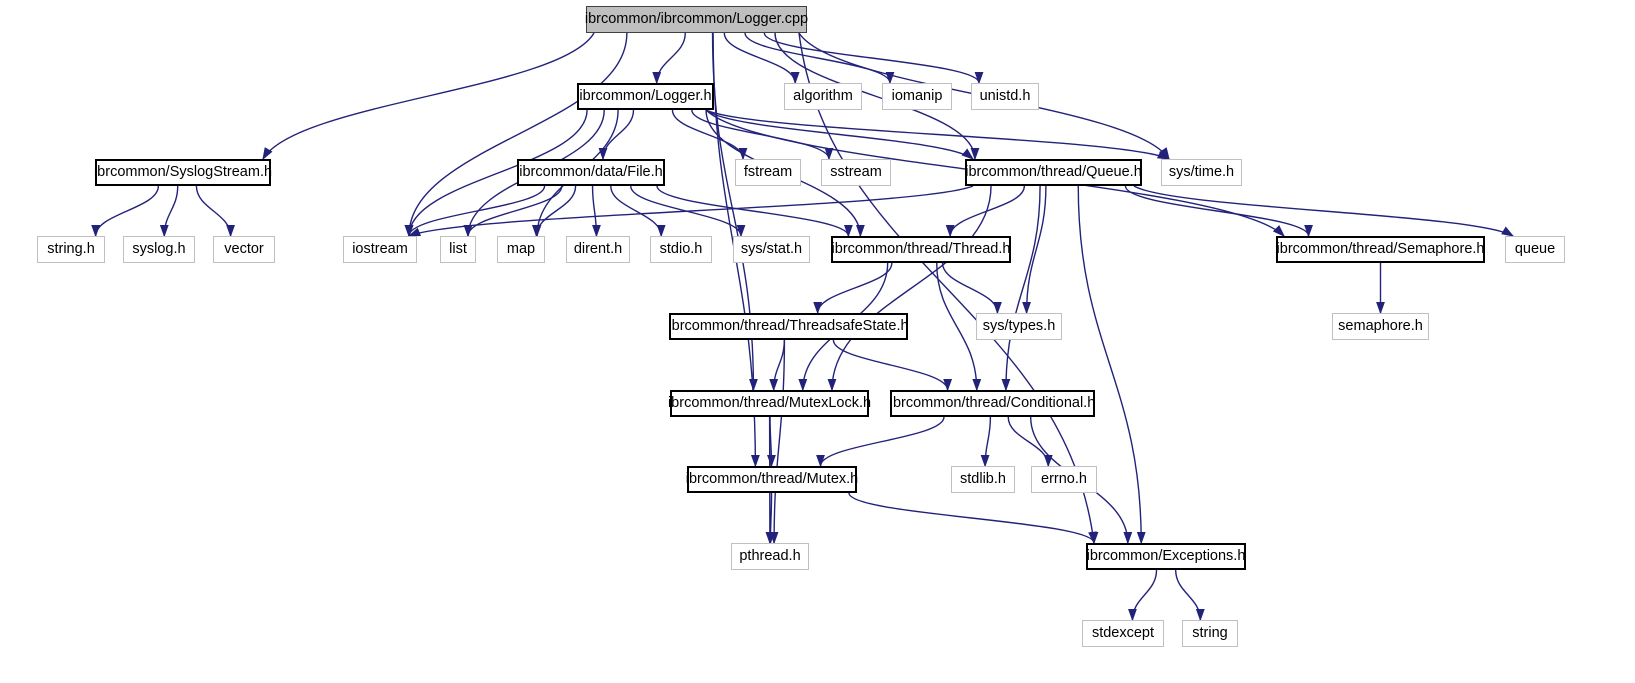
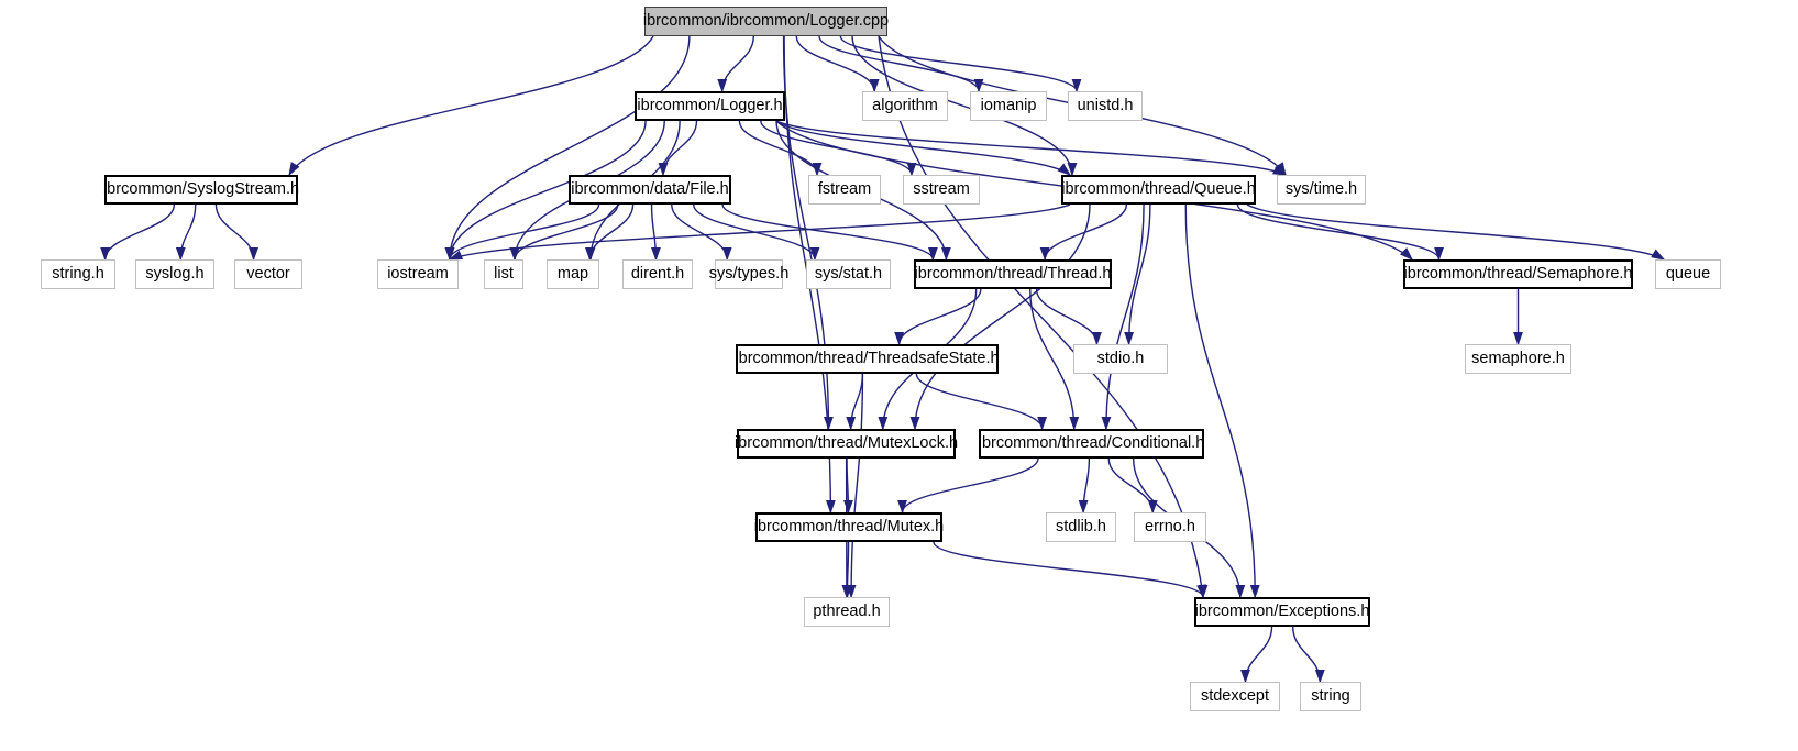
  ibrcommon/ibrcommon/Logger.cpp
  ibrcommon/Logger.h
  algorithm
  iomanip
  unistd.h
  ibrcommon/SyslogStream.h
  ibrcommon/data/File.h
  fstream
  sstream
  ibrcommon/thread/Queue.h
  sys/time.h
  string.h
  syslog.h
  vector
  iostream
  list
  map
  dirent.h
- stdio.h
+ sys/types.h
  sys/stat.h
  ibrcommon/thread/Thread.h
  ibrcommon/thread/Semaphore.h
  queue
  ibrcommon/thread/ThreadsafeState.h
- sys/types.h
+ stdio.h
  semaphore.h
  ibrcommon/thread/MutexLock.h
  ibrcommon/thread/Conditional.h
  ibrcommon/thread/Mutex.h
  stdlib.h
  errno.h
  pthread.h
  ibrcommon/Exceptions.h
  stdexcept
  string
